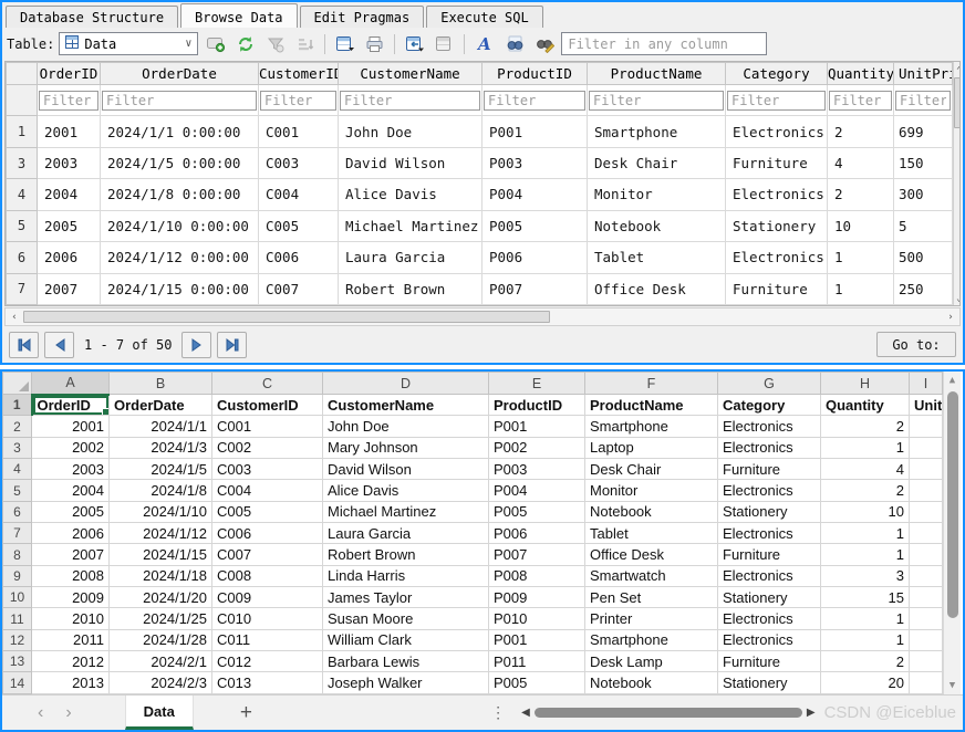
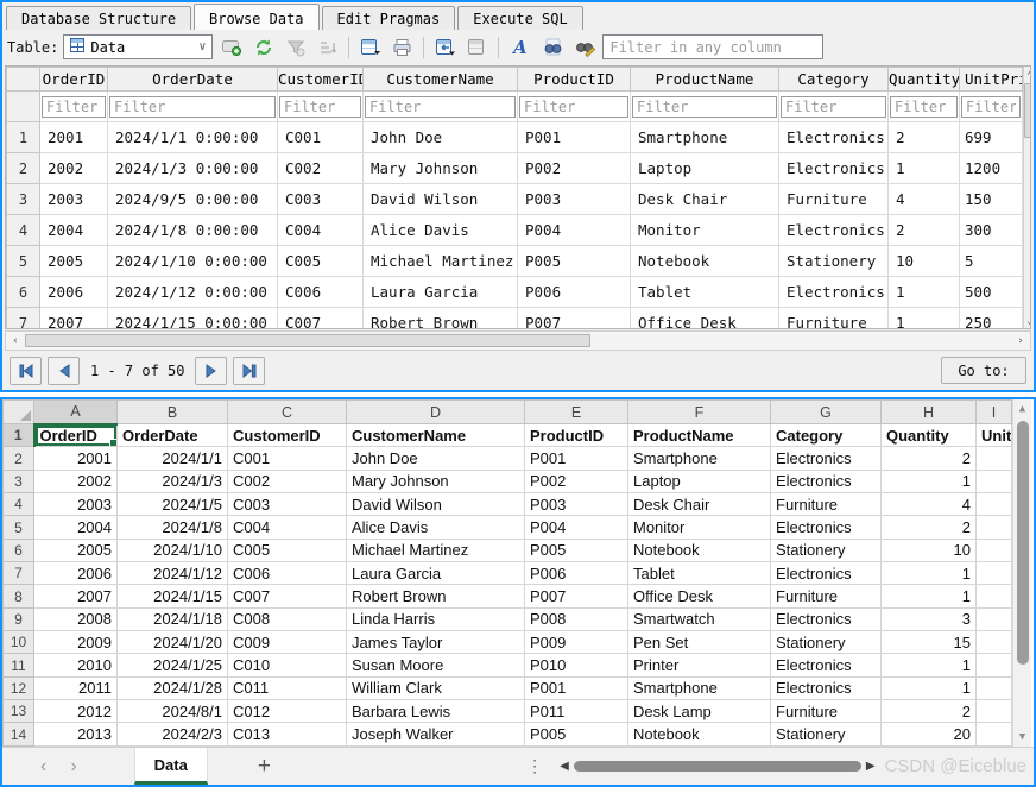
  Database Structure
  Browse Data
  Edit Pragmas
  Execute SQL
  Table:
  Data
  ∨
  A
  Filter in any column
  	OrderID	OrderDate	CustomerI	CustomerName	ProductID	ProductName	Category	Quantity	UnitPr
  	Filter	Filter	Filter	Filter	Filter	Filter	Filter	Filter	Filter
  1	2001	2024/1/1 0:00:00	C001	John Doe	P001	Smartphone	Electronics	2	699
+ 2	2002	2024/1/3 0:00:00	C002	Mary Johnson	P002	Laptop	Electronics	1	1200
- 3	2003	2024/1/5 0:00:00	C003	David Wilson	P003	Desk Chair	Furniture	4	150
+ 3	2003	2024/9/5 0:00:00	C003	David Wilson	P003	Desk Chair	Furniture	4	150
  4	2004	2024/1/8 0:00:00	C004	Alice Davis	P004	Monitor	Electronics	2	300
  5	2005	2024/1/10 0:00:00	C005	Michael Martinez	P005	Notebook	Stationery	10	5
  6	2006	2024/1/12 0:00:00	C006	Laura Garcia	P006	Tablet	Electronics	1	500
  7	2007	2024/1/15 0:00:00	C007	Robert Brown	P007	Office Desk	Furniture	1	250
  ⌃
  ⌄
  ‹
  ›
  1 - 7 of 50
  Go to:
  	A	B	C	D	E	F	G	H	I
  1	OrderID	OrderDate	CustomerID	CustomerName	ProductID	ProductName	Category	Quantity	Unit
  2	2001	2024/1/1	C001	John Doe	P001	Smartphone	Electronics	2
  3	2002	2024/1/3	C002	Mary Johnson	P002	Laptop	Electronics	1
  4	2003	2024/1/5	C003	David Wilson	P003	Desk Chair	Furniture	4
  5	2004	2024/1/8	C004	Alice Davis	P004	Monitor	Electronics	2
  6	2005	2024/1/10	C005	Michael Martinez	P005	Notebook	Stationery	10
  7	2006	2024/1/12	C006	Laura Garcia	P006	Tablet	Electronics	1
  8	2007	2024/1/15	C007	Robert Brown	P007	Office Desk	Furniture	1
  9	2008	2024/1/18	C008	Linda Harris	P008	Smartwatch	Electronics	3
  10	2009	2024/1/20	C009	James Taylor	P009	Pen Set	Stationery	15
  11	2010	2024/1/25	C010	Susan Moore	P010	Printer	Electronics	1
  12	2011	2024/1/28	C011	William Clark	P001	Smartphone	Electronics	1
- 13	2012	2024/2/1	C012	Barbara Lewis	P011	Desk Lamp	Furniture	2
+ 13	2012	2024/8/1	C012	Barbara Lewis	P011	Desk Lamp	Furniture	2
  14	2013	2024/2/3	C013	Joseph Walker	P005	Notebook	Stationery	20
  ▲
  ▼
  ‹
  ›
  Data
  +
  ⋮
  ◀
  ▶
  CSDN @Eiceblue
